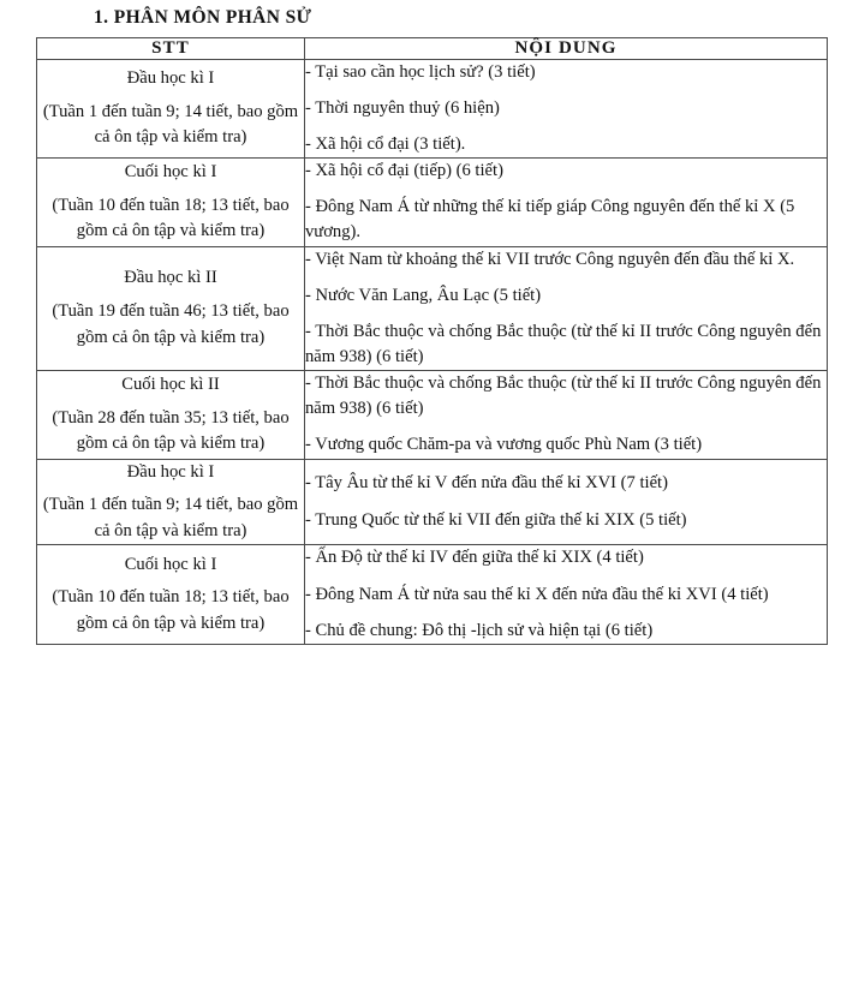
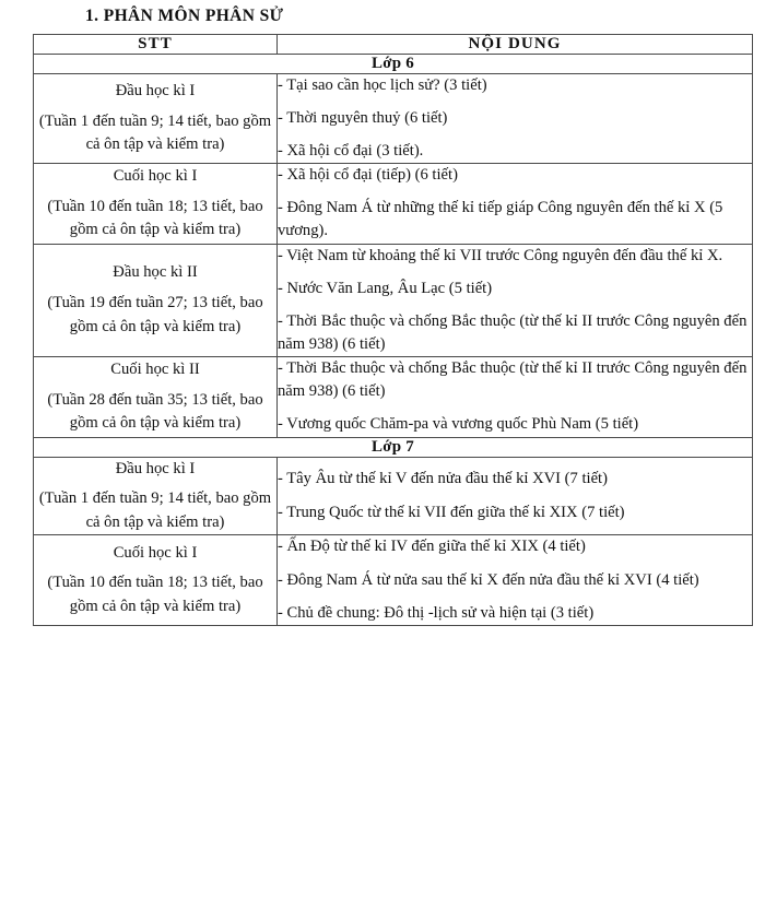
  1. PHÂN MÔN PHÂN SỬ
  STT	NỘI DUNG
+ Lớp 6
- Đầu học kì I(Tuần 1 đến tuần 9; 14 tiết, bao gồm cả ôn tập và kiểm tra)	- Tại sao cần học lịch sử? (3 tiết)- Thời nguyên thuỷ (6 hiện)- Xã hội cổ đại (3 tiết).
+ Đầu học kì I(Tuần 1 đến tuần 9; 14 tiết, bao gồm cả ôn tập và kiểm tra)	- Tại sao cần học lịch sử? (3 tiết)- Thời nguyên thuỷ (6 tiết)- Xã hội cổ đại (3 tiết).
  Cuối học kì I(Tuần 10 đến tuần 18; 13 tiết, bao gồm cả ôn tập và kiểm tra)	- Xã hội cổ đại (tiếp) (6 tiết)- Đông Nam Á từ những thế kỉ tiếp giáp Công nguyên đến thế kỉ X (5 vương).
- Đầu học kì II(Tuần 19 đến tuần 46; 13 tiết, bao gồm cả ôn tập và kiểm tra)	- Việt Nam từ khoảng thế kỉ VII trước Công nguyên đến đầu thế kỉ X.- Nước Văn Lang, Âu Lạc (5 tiết)- Thời Bắc thuộc và chống Bắc thuộc (từ thế kỉ II trước Công nguyên đến năm 938) (6 tiết)
+ Đầu học kì II(Tuần 19 đến tuần 27; 13 tiết, bao gồm cả ôn tập và kiểm tra)	- Việt Nam từ khoảng thế kỉ VII trước Công nguyên đến đầu thế kỉ X.- Nước Văn Lang, Âu Lạc (5 tiết)- Thời Bắc thuộc và chống Bắc thuộc (từ thế kỉ II trước Công nguyên đến năm 938) (6 tiết)
- Cuối học kì II(Tuần 28 đến tuần 35; 13 tiết, bao gồm cả ôn tập và kiểm tra)	- Thời Bắc thuộc và chống Bắc thuộc (từ thế kỉ II trước Công nguyên đến năm 938) (6 tiết)- Vương quốc Chăm-pa và vương quốc Phù Nam (3 tiết)
+ Cuối học kì II(Tuần 28 đến tuần 35; 13 tiết, bao gồm cả ôn tập và kiểm tra)	- Thời Bắc thuộc và chống Bắc thuộc (từ thế kỉ II trước Công nguyên đến năm 938) (6 tiết)- Vương quốc Chăm-pa và vương quốc Phù Nam (5 tiết)
+ Lớp 7
- Đầu học kì I(Tuần 1 đến tuần 9; 14 tiết, bao gồm cả ôn tập và kiểm tra)	- Tây Âu từ thế kỉ V đến nửa đầu thế kỉ XVI (7 tiết)- Trung Quốc từ thế kỉ VII đến giữa thế kỉ XIX (5 tiết)
+ Đầu học kì I(Tuần 1 đến tuần 9; 14 tiết, bao gồm cả ôn tập và kiểm tra)	- Tây Âu từ thế kỉ V đến nửa đầu thế kỉ XVI (7 tiết)- Trung Quốc từ thế kỉ VII đến giữa thế kỉ XIX (7 tiết)
- Cuối học kì I(Tuần 10 đến tuần 18; 13 tiết, bao gồm cả ôn tập và kiểm tra)	- Ấn Độ từ thế kỉ IV đến giữa thế kỉ XIX (4 tiết)- Đông Nam Á từ nửa sau thế kỉ X đến nửa đầu thế kỉ XVI (4 tiết)- Chủ đề chung: Đô thị -lịch sử và hiện tại (6 tiết)
+ Cuối học kì I(Tuần 10 đến tuần 18; 13 tiết, bao gồm cả ôn tập và kiểm tra)	- Ấn Độ từ thế kỉ IV đến giữa thế kỉ XIX (4 tiết)- Đông Nam Á từ nửa sau thế kỉ X đến nửa đầu thế kỉ XVI (4 tiết)- Chủ đề chung: Đô thị -lịch sử và hiện tại (3 tiết)
